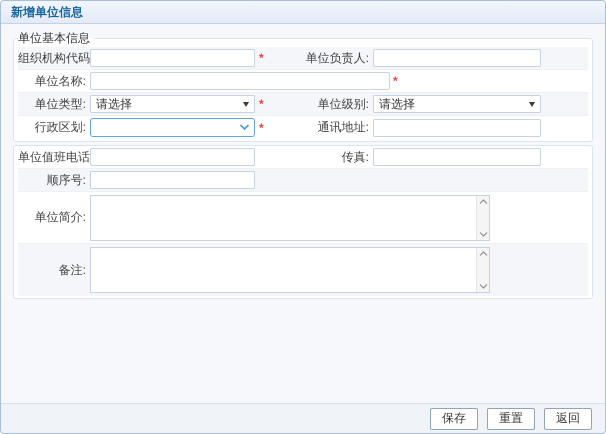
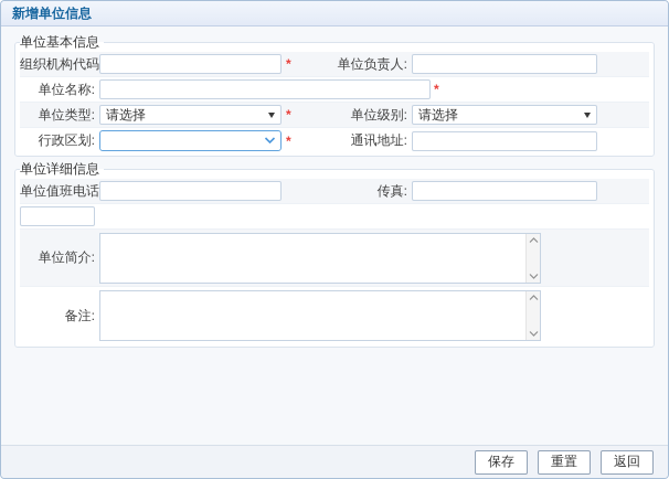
  新增单位信息
  单位基本信息
  组织机构代码
  *
  单位负责人:
  单位名称:
  *
  单位类型:
  请选择
  *
  单位级别:
  请选择
  行政区划:
  *
  通讯地址:
+ 单位详细信息
  单位值班电话
  传真:
- 顺序号:
  单位简介:
  备注:
  保存
  重置
  返回
